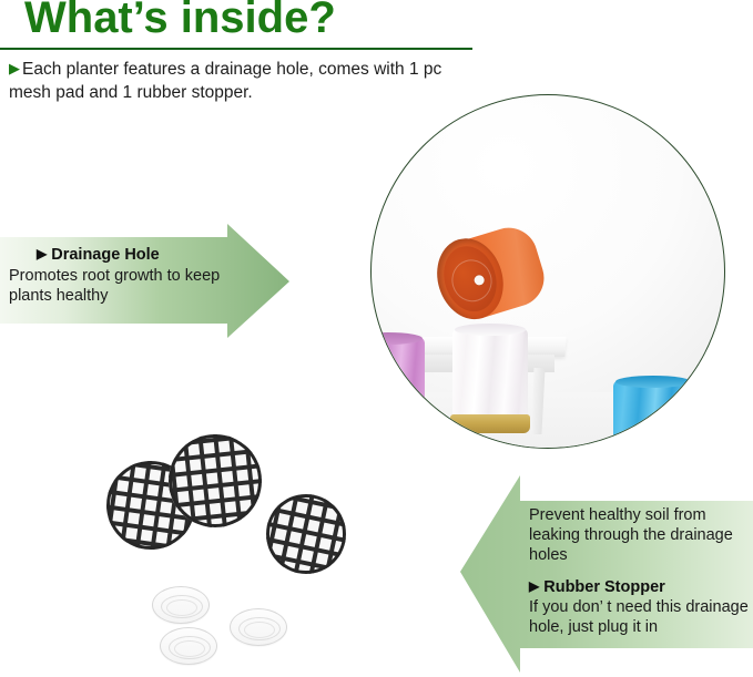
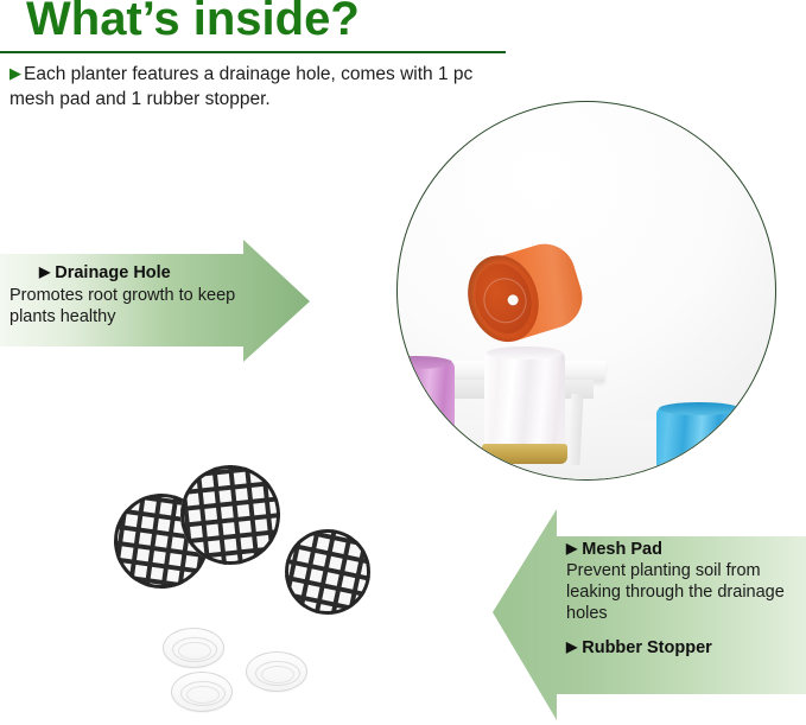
  What’s inside?
  ▶ Each planter features a drainage hole, comes with 1 pc mesh pad and 1 rubber stopper.
  ▶ Drainage Hole
  Promotes root growth to keep plants healthy
+ ▶ Mesh Pad
- Prevent healthy soil from leaking through the drainage holes
+ Prevent planting soil from leaking through the drainage holes
  ▶ Rubber Stopper
- If you don’ t need this drainage hole, just plug it in
